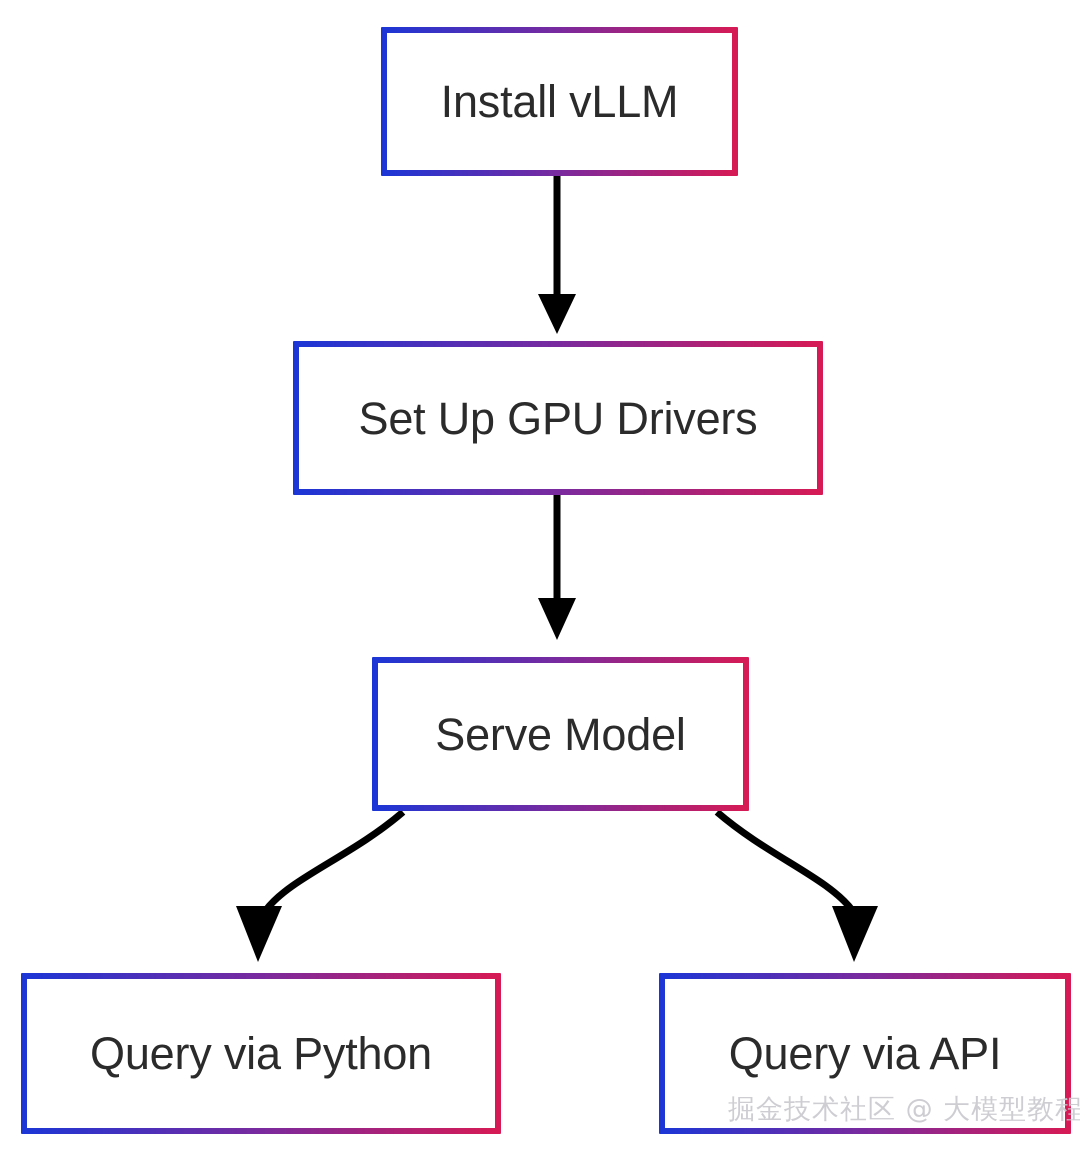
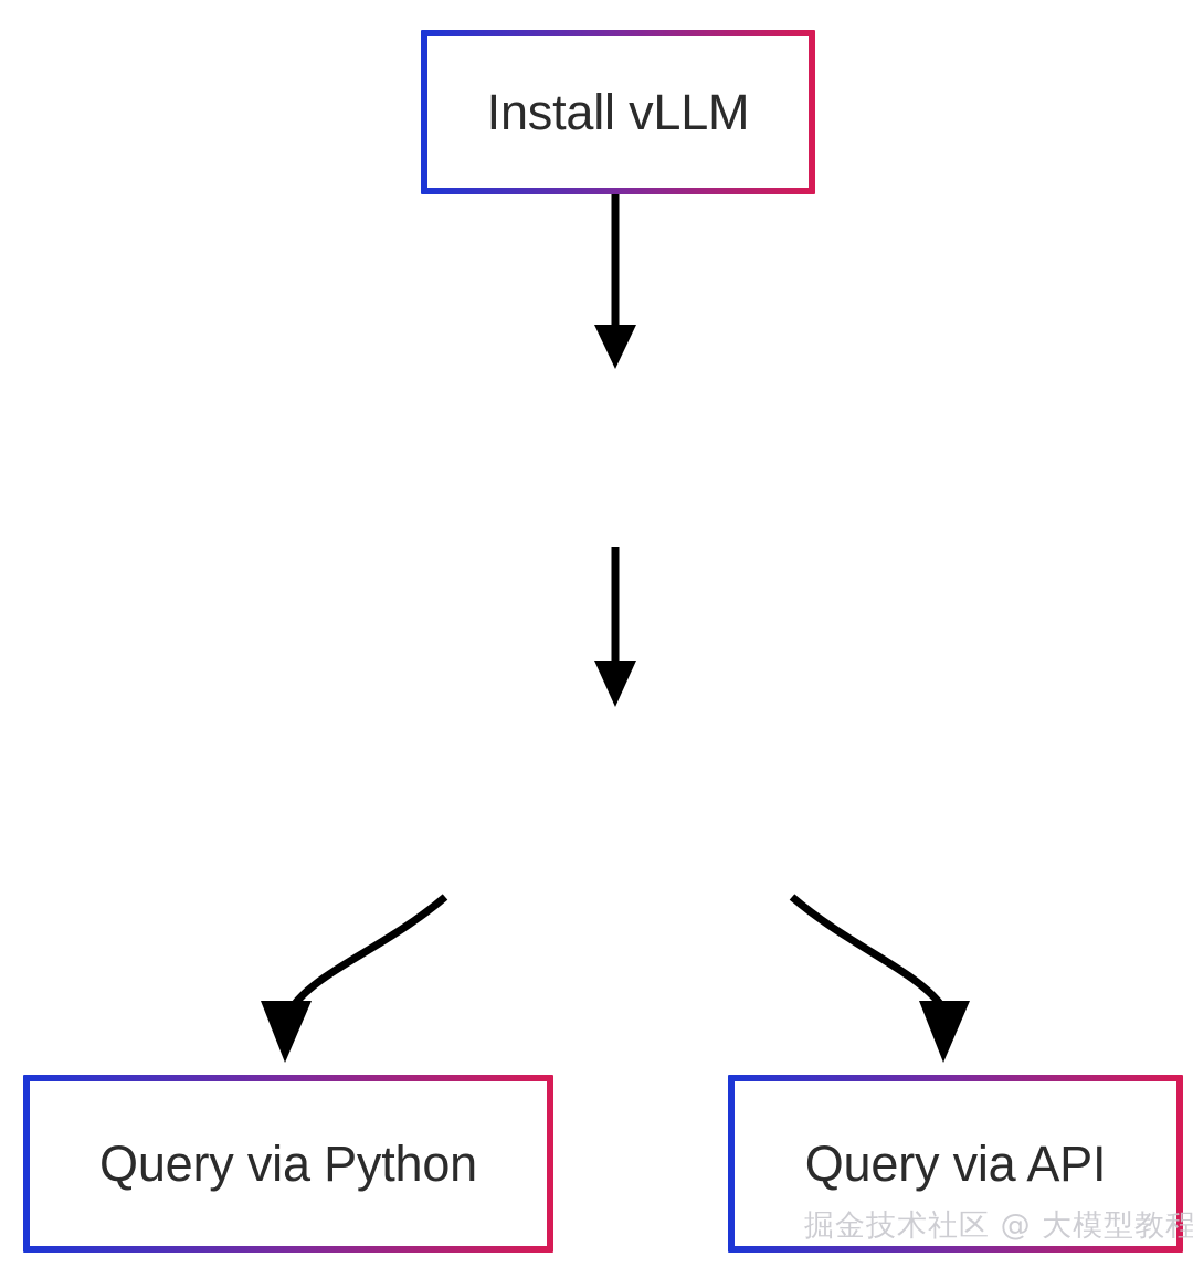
  Install vLLM
- Set Up GPU Drivers
- Serve Model
  Query via Python
  Query via API
  掘金技术社区 @ 大模型教程
